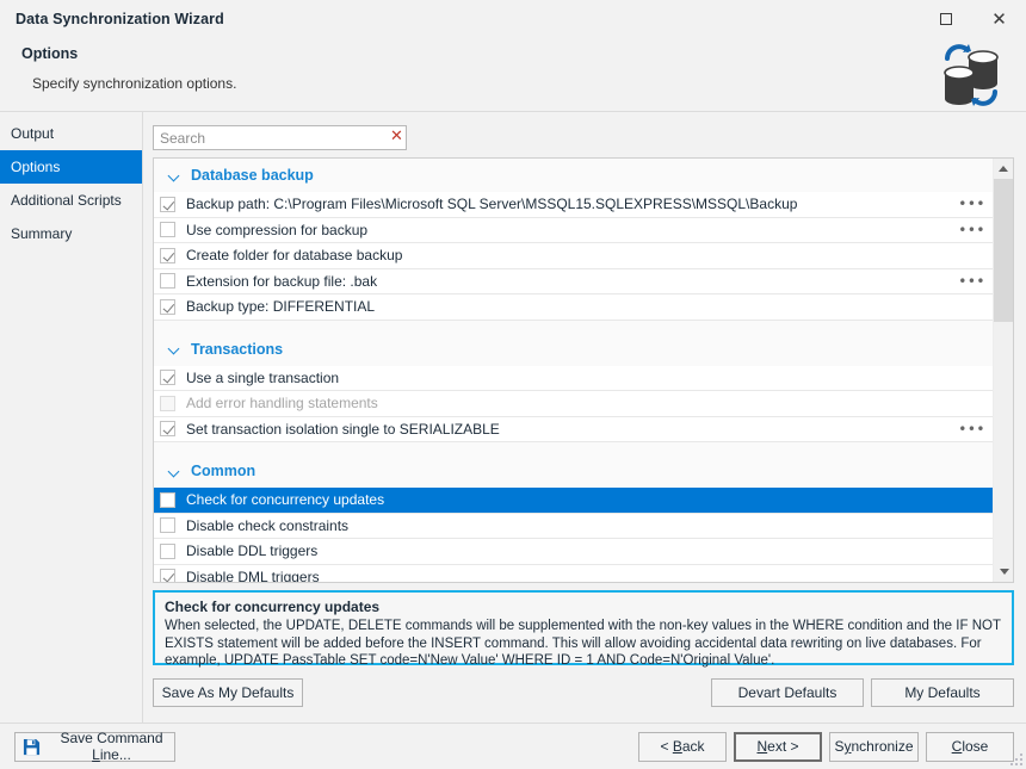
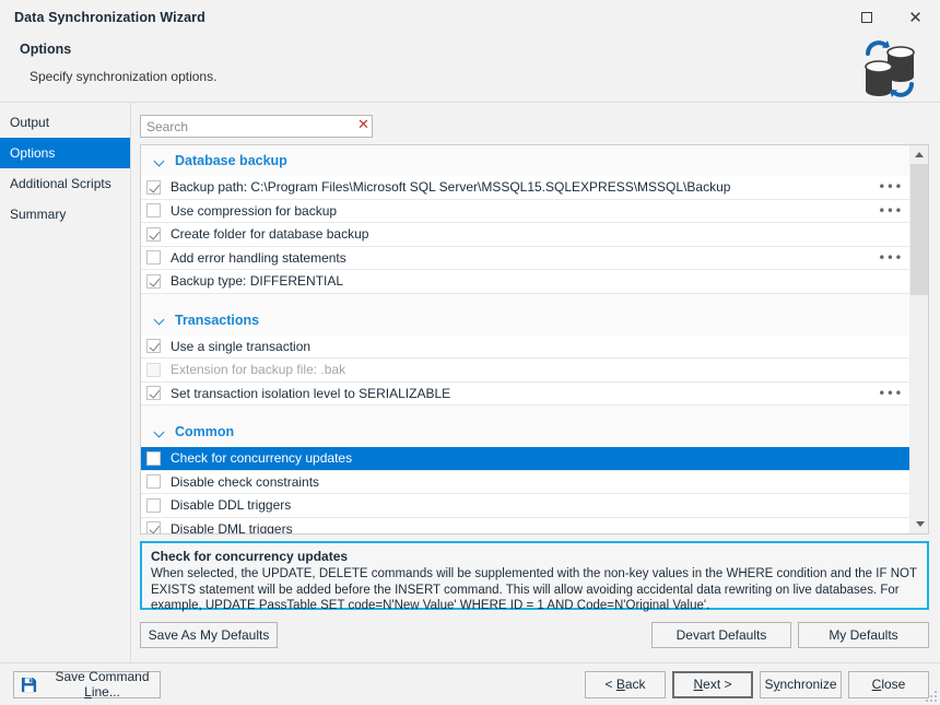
  Data Synchronization Wizard
  ✕
  Options
  Specify synchronization options.
  Output
  Options
  Additional Scripts
  Summary
  Search
  ✕
  Database backup
  Backup path: C:\Program Files\Microsoft SQL Server\MSSQL15.SQLEXPRESS\MSSQL\Backup
  •••
  Use compression for backup
  •••
  Create folder for database backup
- Extension for backup file: .bak
+ Add error handling statements
  •••
  Backup type: DIFFERENTIAL
  Transactions
  Use a single transaction
- Add error handling statements
+ Extension for backup file: .bak
- Set transaction isolation single to SERIALIZABLE
+ Set transaction isolation level to SERIALIZABLE
  •••
  Common
  Check for concurrency updates
  Disable check constraints
  Disable DDL triggers
  Disable DML triggers
  Check for concurrency updates
  When selected, the UPDATE, DELETE commands will be supplemented with the non-key values in the WHERE condition and the IF NOT EXISTS statement will be added before the INSERT command. This will allow avoiding accidental data rewriting on live databases. For example, UPDATE PassTable SET code=N'New Value' WHERE ID = 1 AND Code=N'Original Value'.
  Save As My Defaults
  Devart Defaults
  My Defaults
  Save Command Line...
  < Back
  Next >
  Synchronize
  Close
